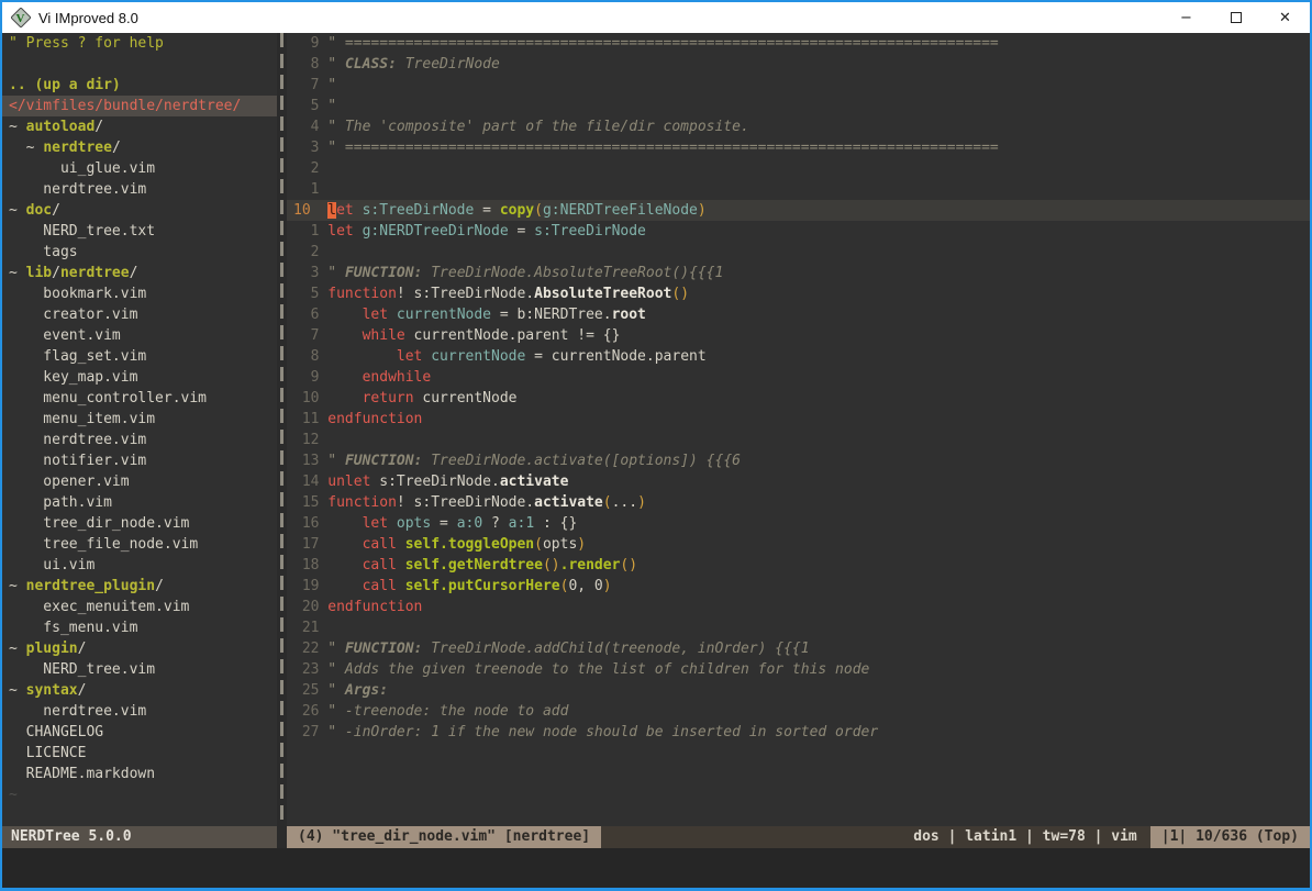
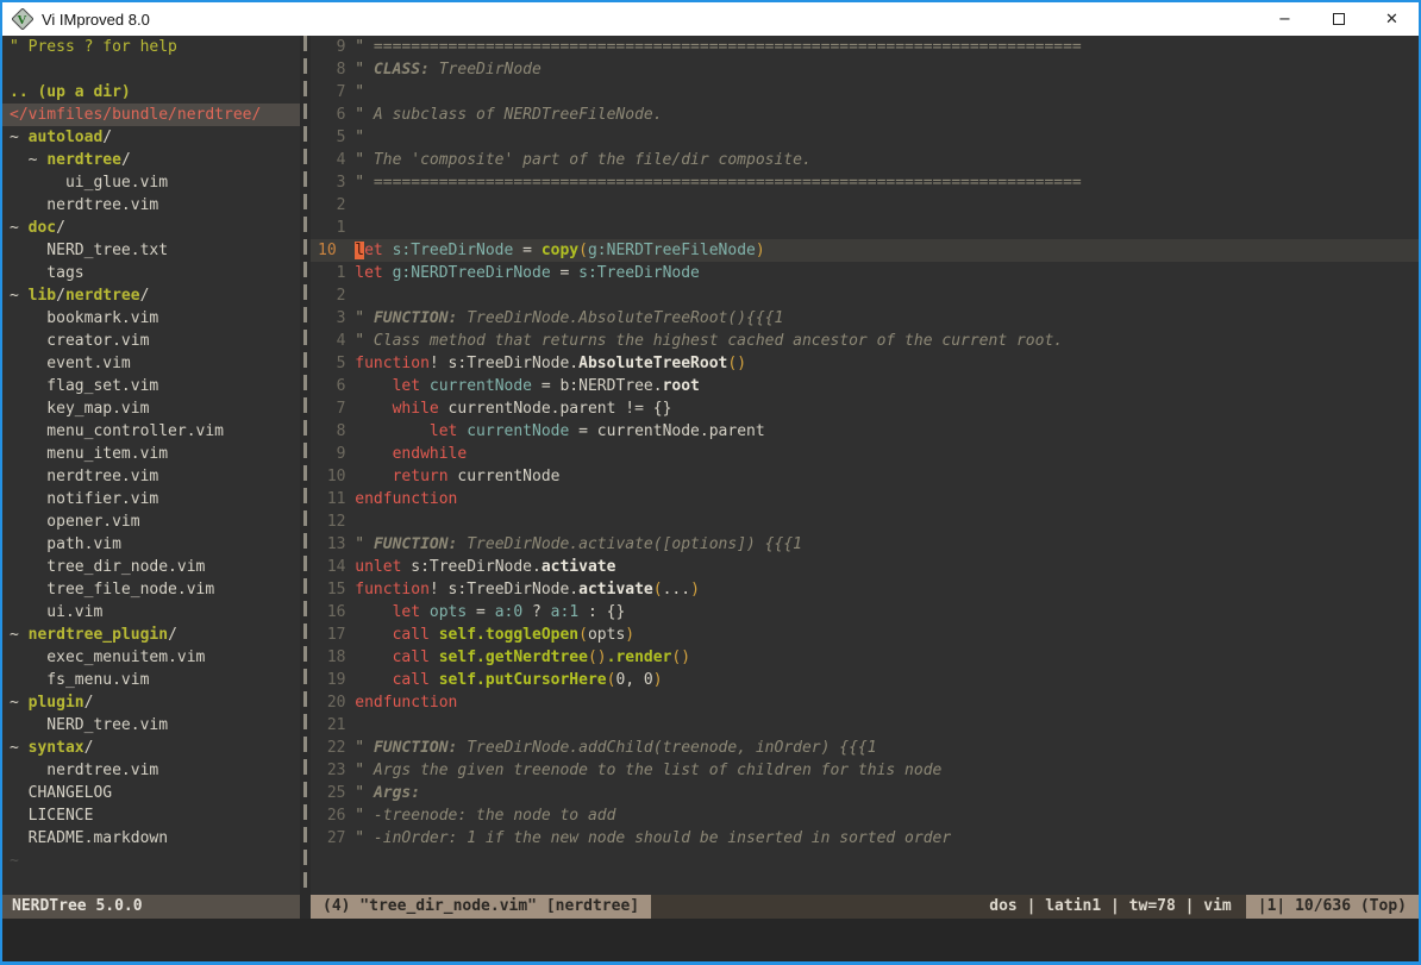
  V
  Vi IMproved 8.0
  −
  ✕
  " Press ? for help
  .. (up a dir)
  </vimfiles/bundle/nerdtree/
  ~ autoload/
  ~ nerdtree/
  ui_glue.vim
  nerdtree.vim
  ~ doc/
  NERD_tree.txt
  tags
  ~ lib/nerdtree/
  bookmark.vim
  creator.vim
  event.vim
  flag_set.vim
  key_map.vim
  menu_controller.vim
  menu_item.vim
  nerdtree.vim
  notifier.vim
  opener.vim
  path.vim
  tree_dir_node.vim
  tree_file_node.vim
  ui.vim
  ~ nerdtree_plugin/
  exec_menuitem.vim
  fs_menu.vim
  ~ plugin/
  NERD_tree.vim
  ~ syntax/
  nerdtree.vim
  CHANGELOG
  LICENCE
  README.markdown
  ~
  9 " ============================================================================
  8 " CLASS: TreeDirNode
  7 "
+ 6 " A subclass of NERDTreeFileNode.
  5 "
  4 " The 'composite' part of the file/dir composite.
  3 " ============================================================================
  2
  1
  10 let s:TreeDirNode = copy(g:NERDTreeFileNode)
  1 let g:NERDTreeDirNode = s:TreeDirNode
  2
  3 " FUNCTION: TreeDirNode.AbsoluteTreeRoot(){{{1
+ 4 " Class method that returns the highest cached ancestor of the current root.
  5 function! s:TreeDirNode.AbsoluteTreeRoot()
  6 let currentNode = b:NERDTree.root
  7 while currentNode.parent != {}
  8 let currentNode = currentNode.parent
  9 endwhile
  10 return currentNode
  11 endfunction
  12
- 13 " FUNCTION: TreeDirNode.activate([options]) {{{6
+ 13 " FUNCTION: TreeDirNode.activate([options]) {{{1
  14 unlet s:TreeDirNode.activate
  15 function! s:TreeDirNode.activate(...)
  16 let opts = a:0 ? a:1 : {}
  17 call self.toggleOpen(opts)
  18 call self.getNerdtree().render()
  19 call self.putCursorHere(0, 0)
  20 endfunction
  21
  22 " FUNCTION: TreeDirNode.addChild(treenode, inOrder) {{{1
- 23 " Adds the given treenode to the list of children for this node
+ 23 " Args the given treenode to the list of children for this node
  25 " Args:
  26 " -treenode: the node to add
  27 " -inOrder: 1 if the new node should be inserted in sorted order
  NERDTree 5.0.0
  (4) "tree_dir_node.vim" [nerdtree]
  dos | latin1 | tw=78 | vim
  |1| 10/636 (Top)
